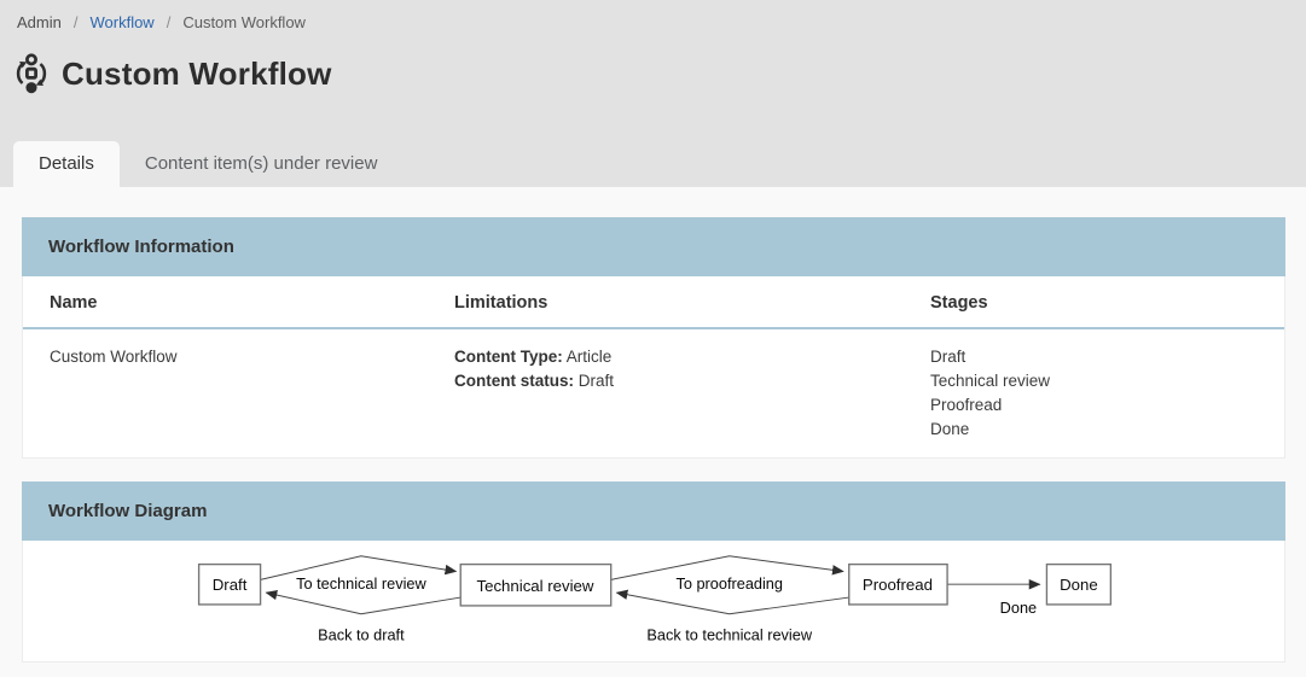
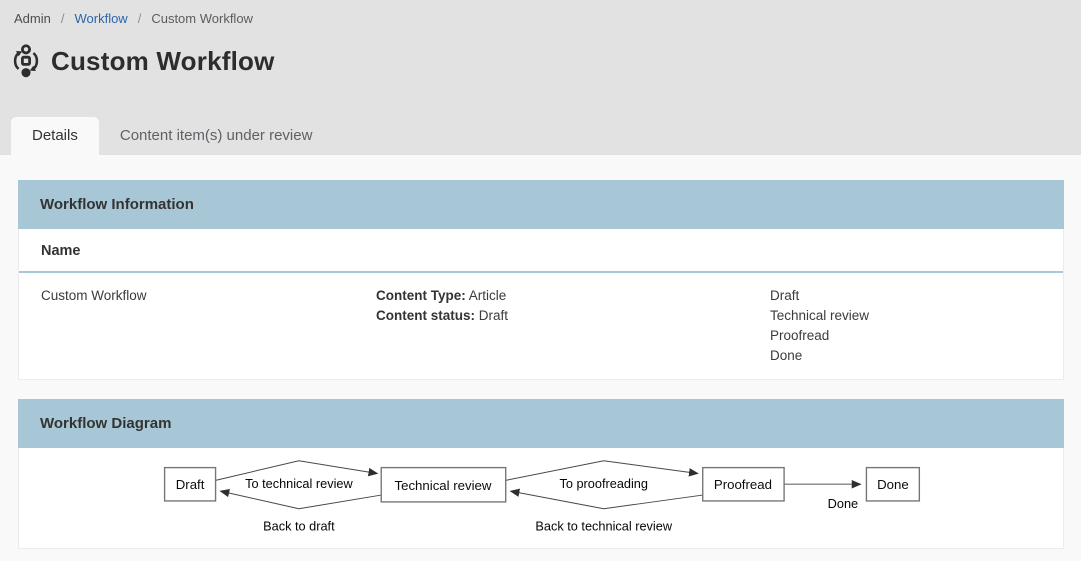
  Admin
  /
  Workflow
  /
  Custom Workflow
  Custom Workflow
  Details
  Content item(s) under review
  Workflow Information
  Name
- Limitations
- Stages
  Custom Workflow
  Content Type: Article
  Content status: Draft
  Draft
  Technical review
  Proofread
  Done
  Workflow Diagram
  To technical review
  Back to draft
  To proofreading
  Back to technical review
  Done
  Draft
  Technical review
  Proofread
  Done
